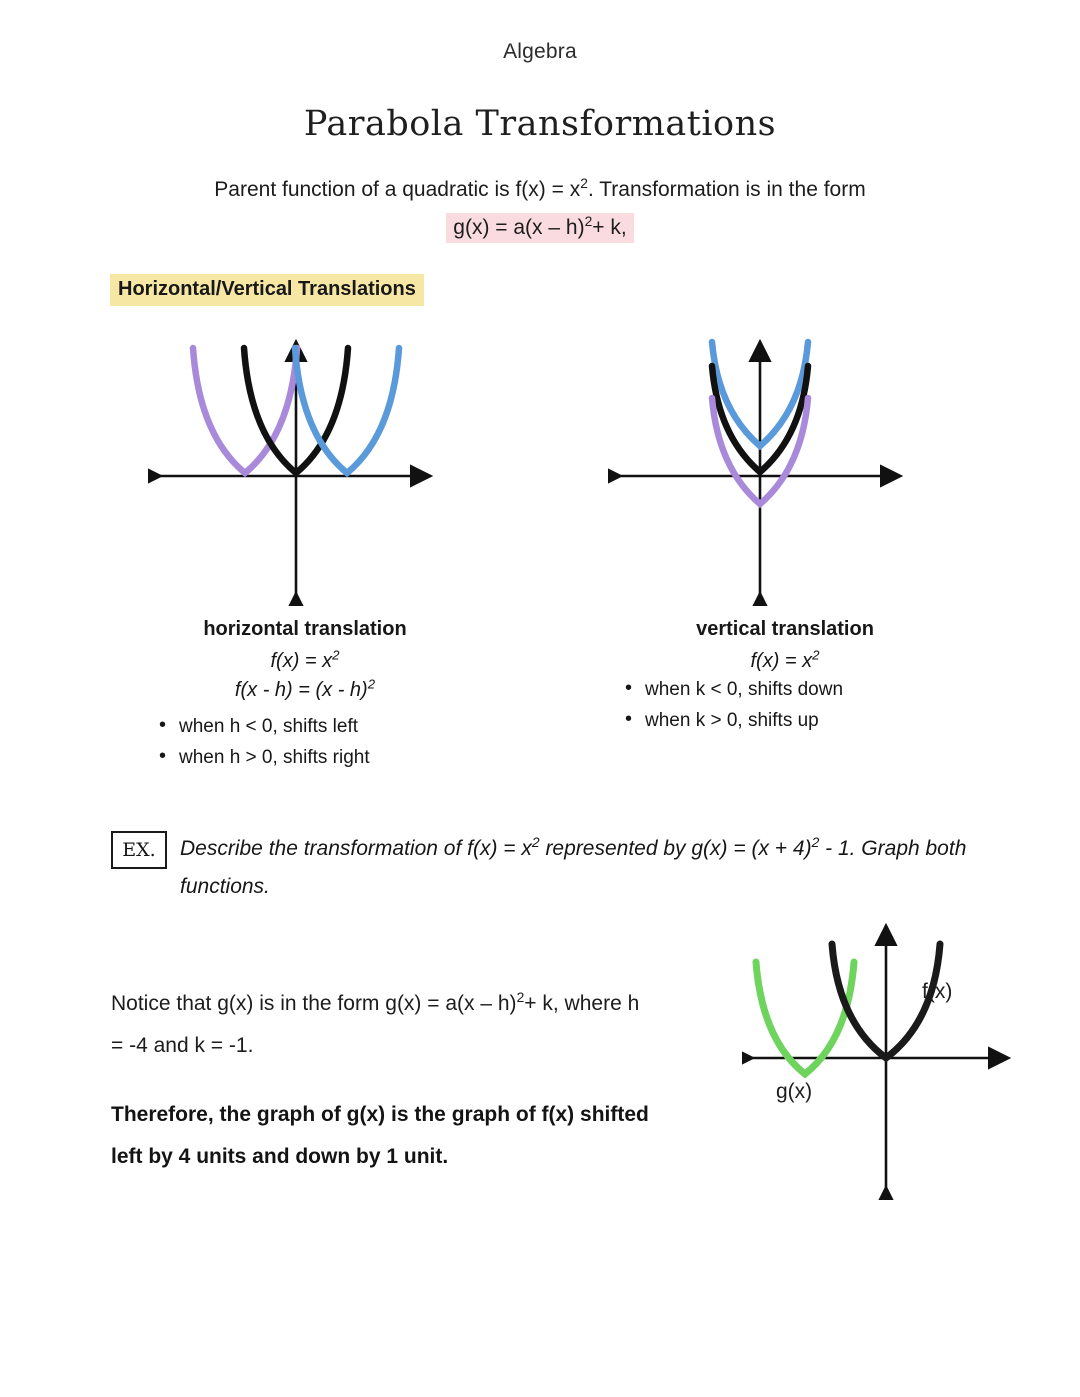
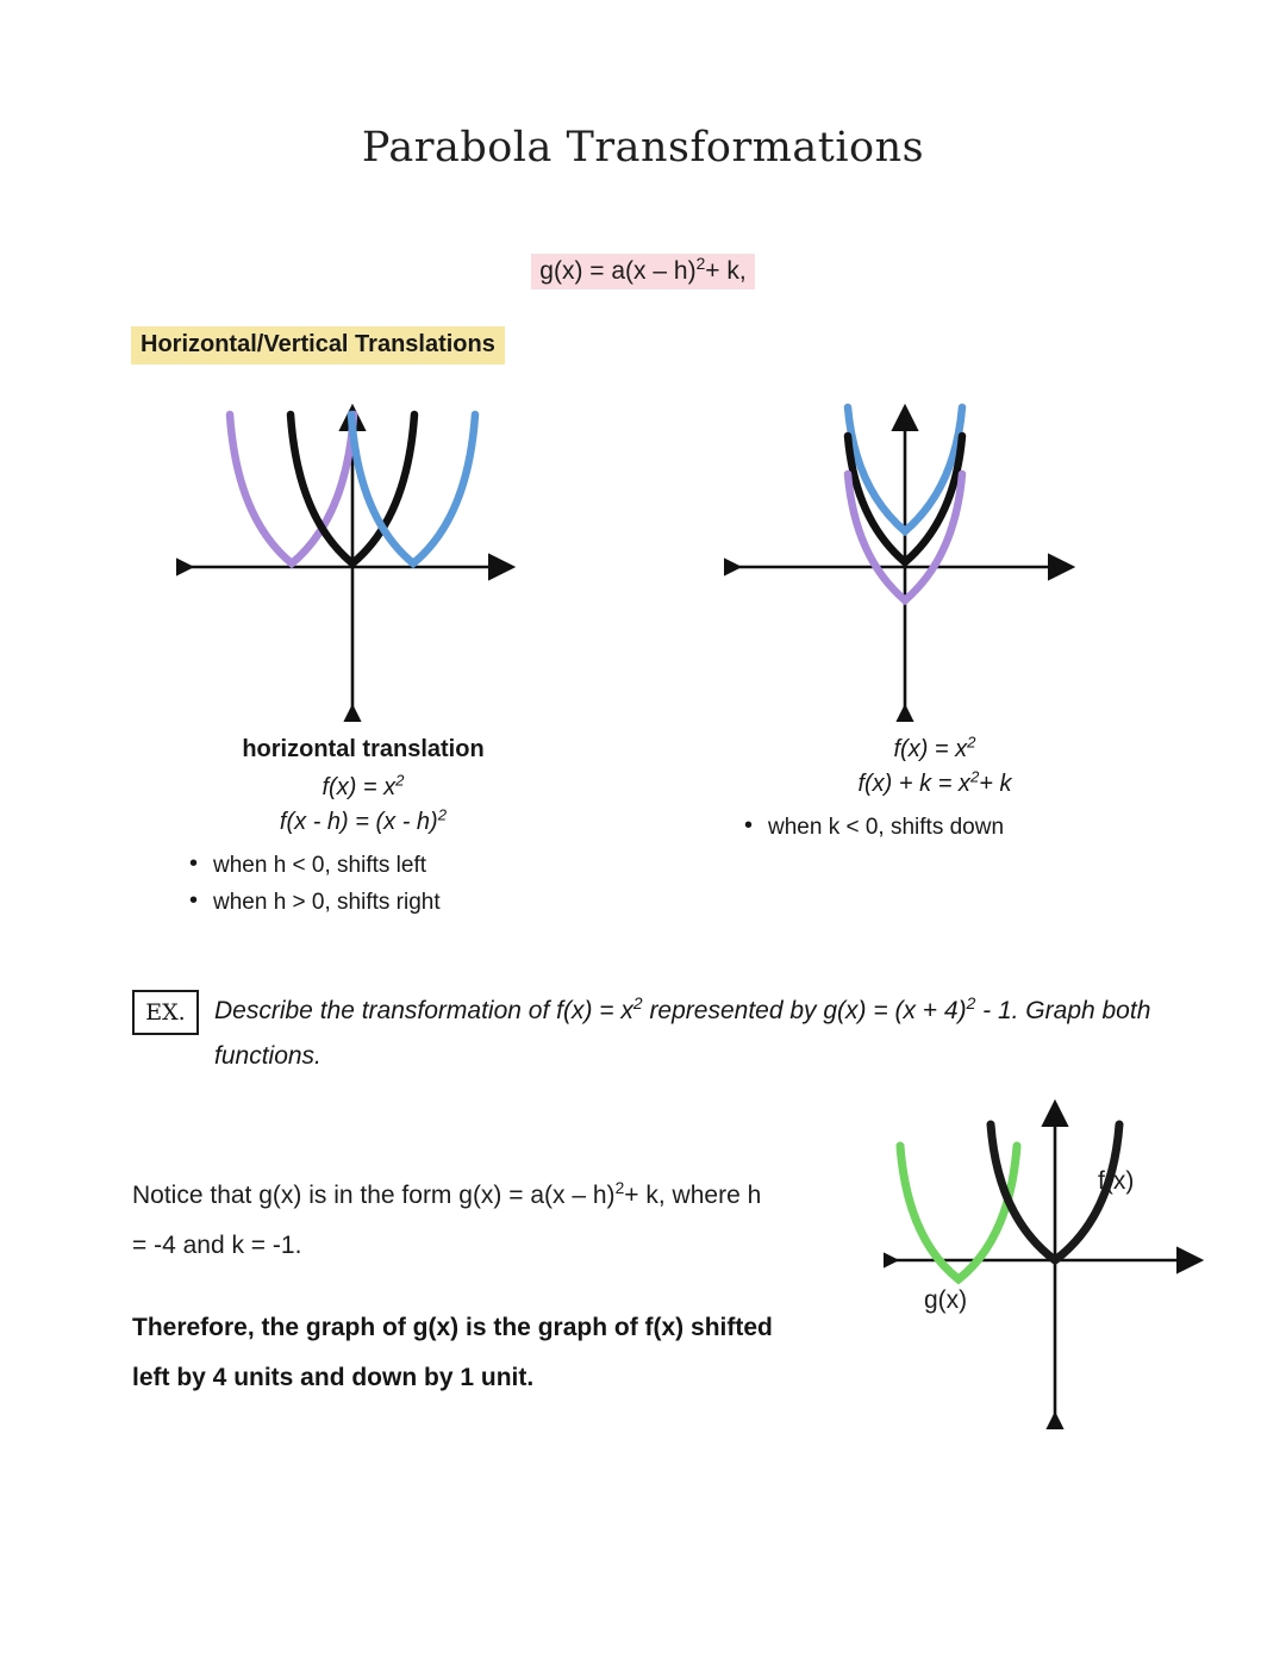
- Algebra
  Parabola Transformations
- Parent function of a quadratic is f(x) = x2. Transformation is in the form
  g(x) = a(x – h)2+ k,
  Horizontal/Vertical Translations
  horizontal translation
  f(x) = x2
  f(x - h) = (x - h)2
  when h < 0, shifts left
  when h > 0, shifts right
- vertical translation
  f(x) = x2
+ f(x) + k = x2+ k
  when k < 0, shifts down
- when k > 0, shifts up
  EX.
  Describe the transformation of f(x) = x2 represented by g(x) = (x + 4)2 - 1. Graph both functions.
  Notice that g(x) is in the form g(x) = a(x – h)2+ k, where h = -4 and k = -1.
  Therefore, the graph of g(x) is the graph of f(x) shifted left by 4 units and down by 1 unit.
  f(x)
  g(x)
